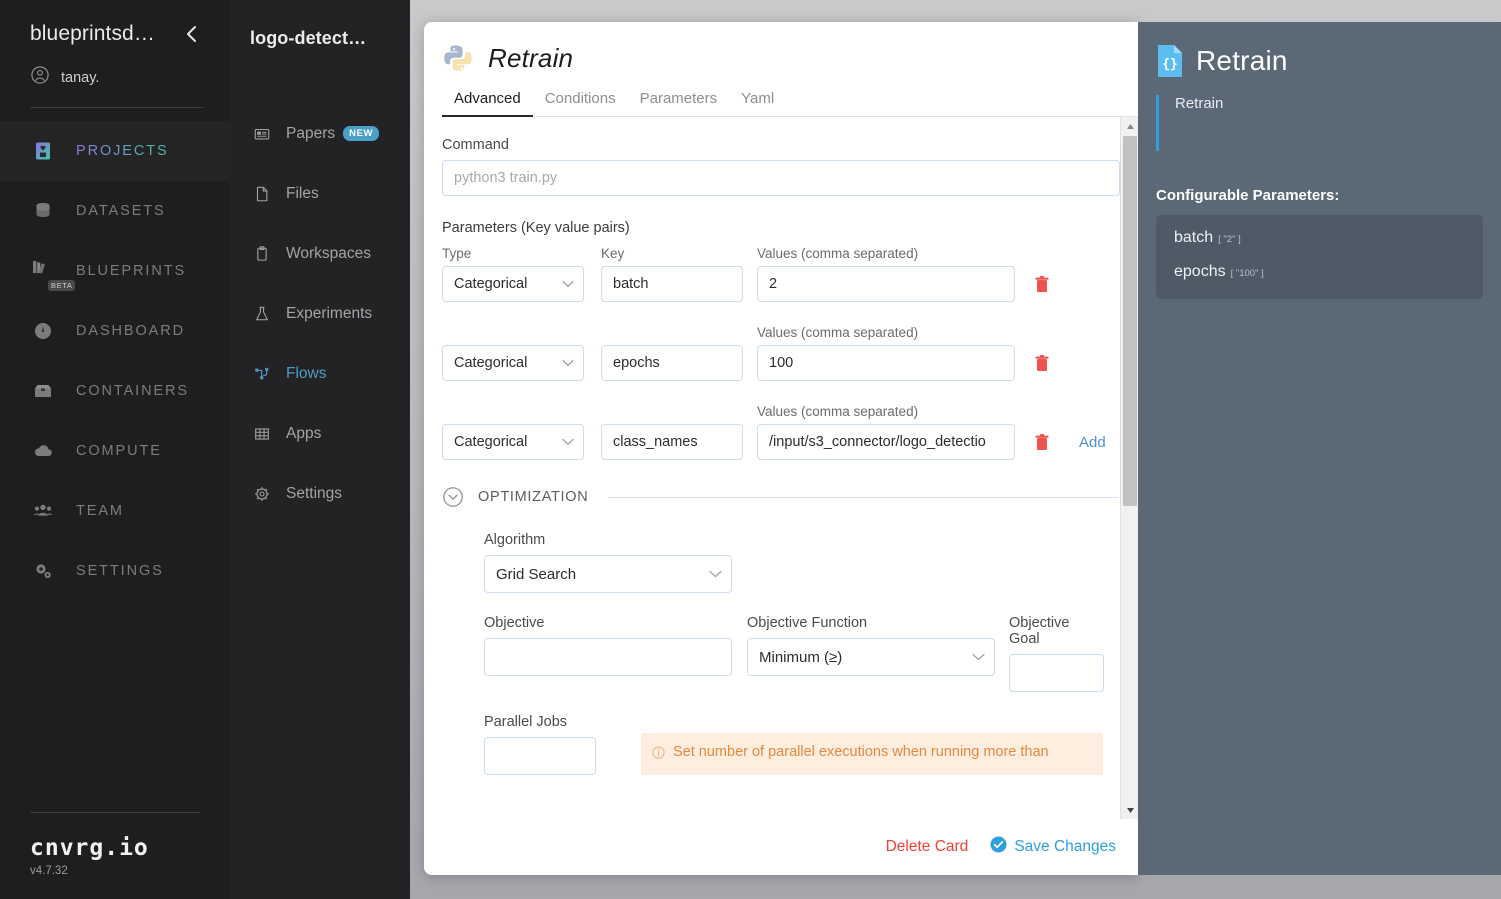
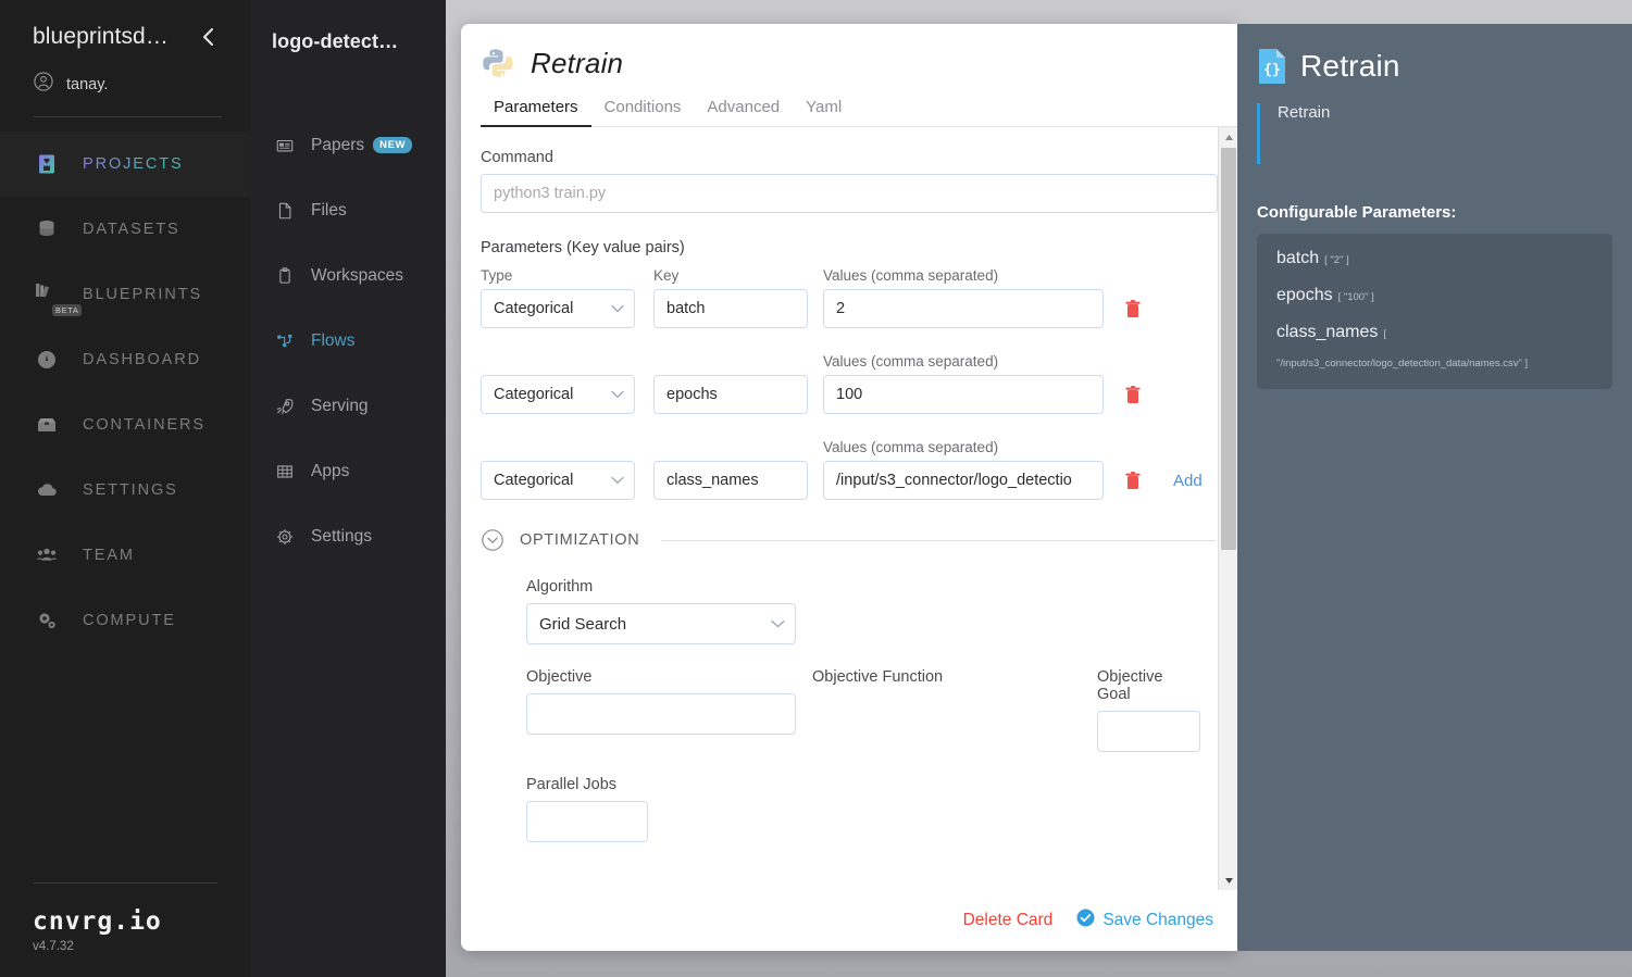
  blueprintsd…
  tanay.
  PROJECTS
  DATASETS
  BETA
  BLUEPRINTS
  DASHBOARD
  CONTAINERS
- COMPUTE
+ SETTINGS
  TEAM
- SETTINGS
+ COMPUTE
  cnvrg.io
  v4.7.32
  logo-detect…
  Papers NEW
  Files
  Workspaces
- Experiments
  Flows
+ Serving
  Apps
  Settings
  Retrain
- Advanced
+ Parameters
  Conditions
- Parameters
+ Advanced
  Yaml
  Command
  python3 train.py
  Parameters (Key value pairs)
  Type
  Key
  Values (comma separated)
  Categorical
  batch
  2
  Values (comma separated)
  Categorical
  epochs
  100
  Values (comma separated)
  Categorical
  class_names
  /input/s3_connector/logo_detectio
  Add
  OPTIMIZATION
  Algorithm
  Grid Search
  Objective
  Objective Function
- Minimum (≥)
  Objective Goal
  Parallel Jobs
- Set number of parallel executions when running more than
  Delete Card
  Save Changes
  {}
  Retrain
  Retrain
  Configurable Parameters:
  batch [ "2" ]
  epochs [ "100" ]
+ class_names [
+ "/input/s3_connector/logo_detection_data/names.csv" ]
